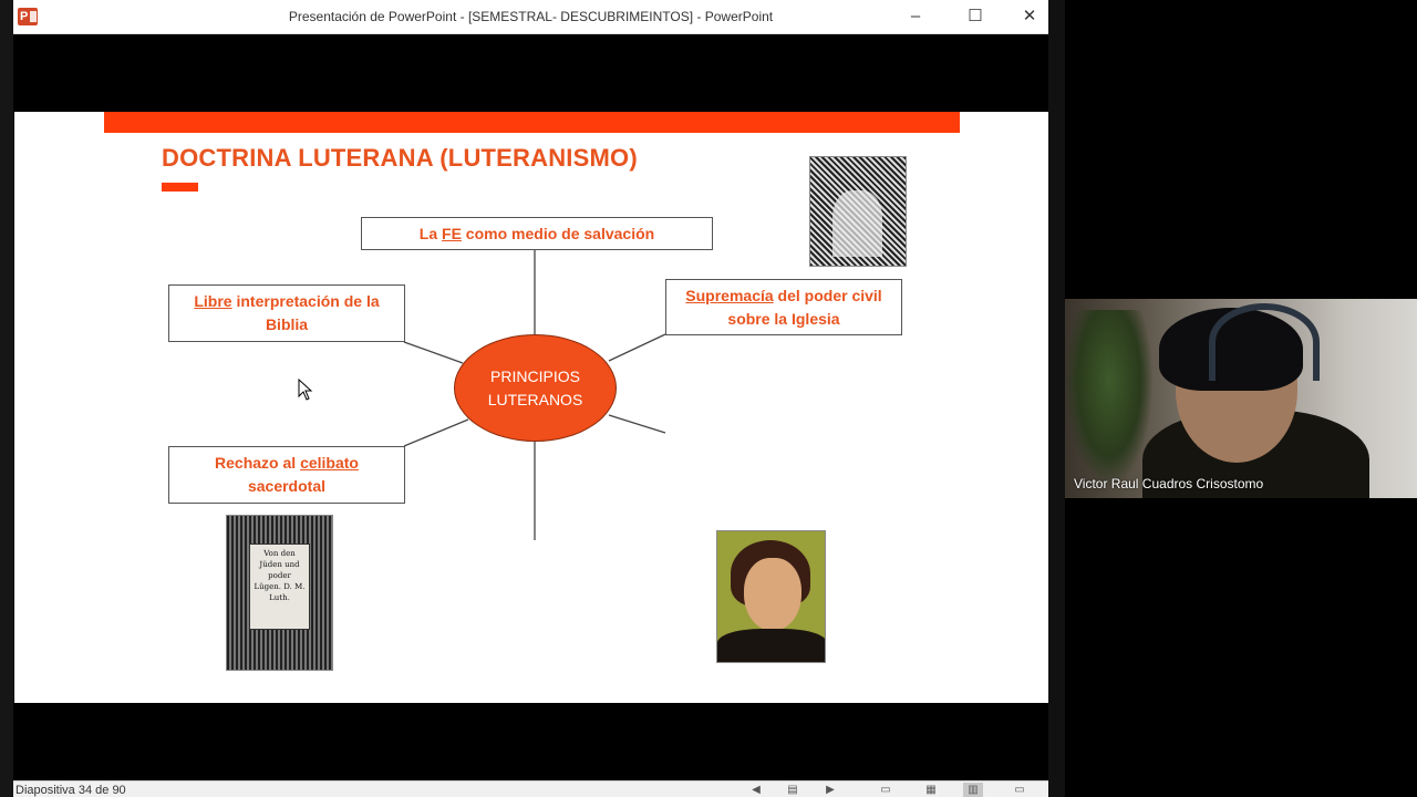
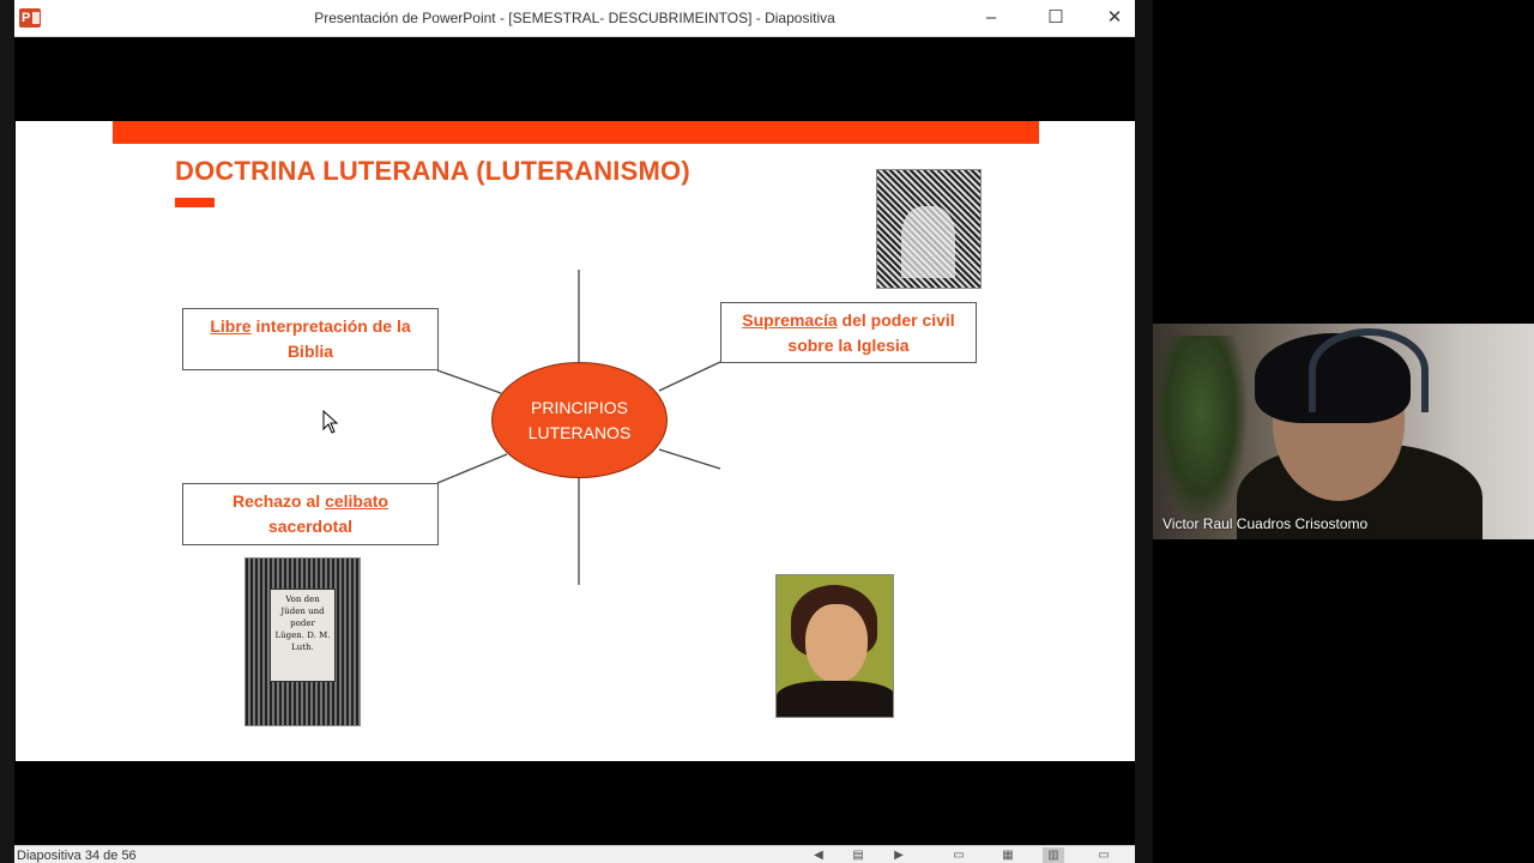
  P
- Presentación de PowerPoint - [SEMESTRAL- DESCUBRIMEINTOS] - PowerPoint
+ Presentación de PowerPoint - [SEMESTRAL- DESCUBRIMEINTOS] - Diapositiva
  –
  ☐
  ✕
  DOCTRINA LUTERANA (LUTERANISMO)
- La FE como medio de salvación
  Libre interpretación de la
  Biblia
  Supremacía del poder civil
  sobre la Iglesia
  PRINCIPIOS
  LUTERANOS
  Rechazo al celibato
  sacerdotal
  Von den Jüden und poder Lügen. D. M. Luth.
- Diapositiva 34 de 90
+ Diapositiva 34 de 56
  ◀
  ▤
  ▶
  ▭
  ▦
  ▥
  ▭
  Victor Raul Cuadros Crisostomo
